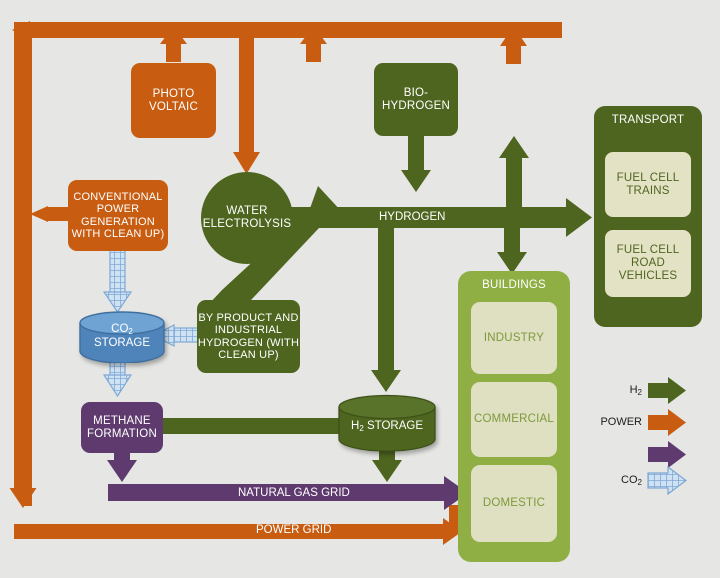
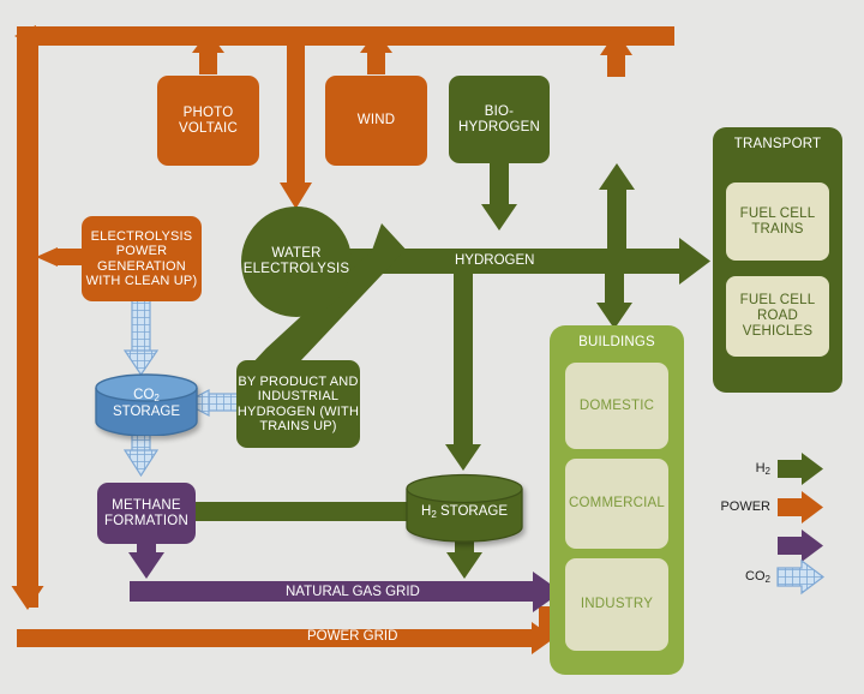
  PHOTO VOLTAIC
+ WIND
  BIO- HYDROGEN
- CONVENTIONAL POWER GENERATION WITH CLEAN UP)
+ ELECTROLYSIS POWER GENERATION WITH CLEAN UP)
  WATER ELECTROLYSIS
- BY PRODUCT AND INDUSTRIAL HYDROGEN (WITH CLEAN UP)
+ BY PRODUCT AND INDUSTRIAL HYDROGEN (WITH TRAINS UP)
  METHANE FORMATION
  CO2
  STORAGE
  H2 STORAGE
  TRANSPORT
  FUEL CELL TRAINS
  FUEL CELL ROAD VEHICLES
  BUILDINGS
- INDUSTRY
+ DOMESTIC
  COMMERCIAL
- DOMESTIC
+ INDUSTRY
  HYDROGEN
  NATURAL GAS GRID
  POWER GRID
  H2
  POWER
  CO2
